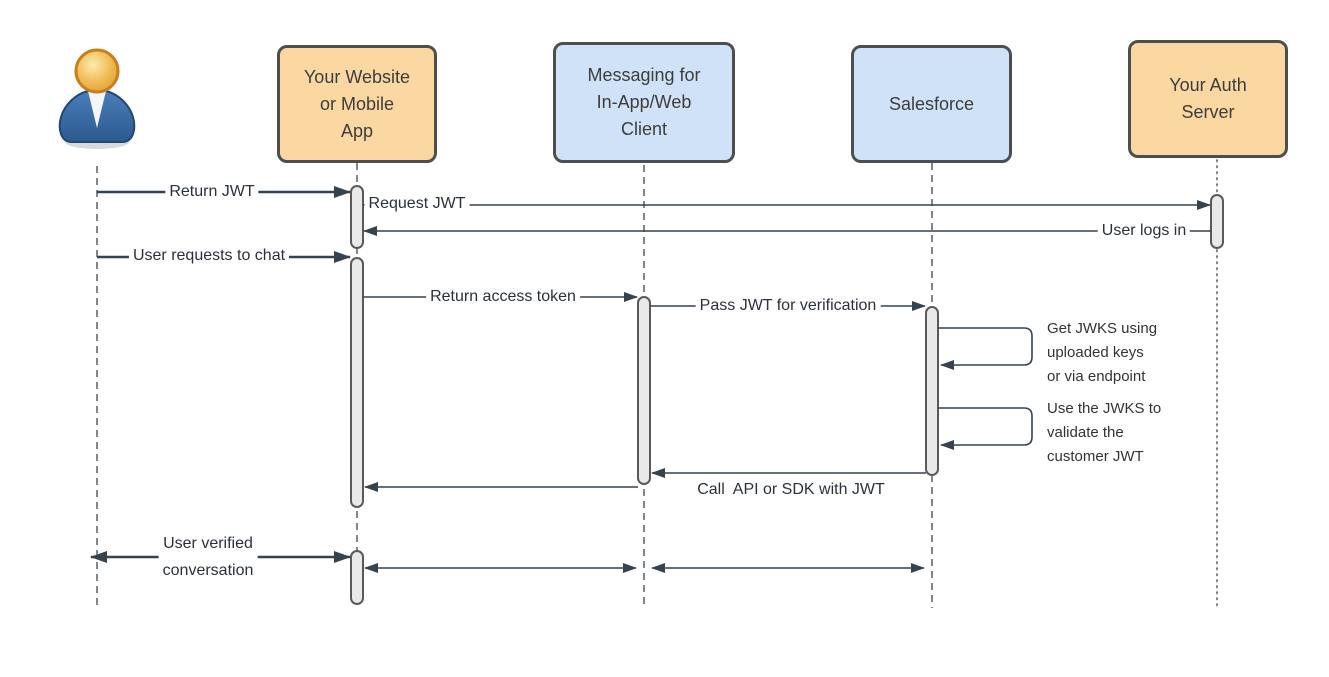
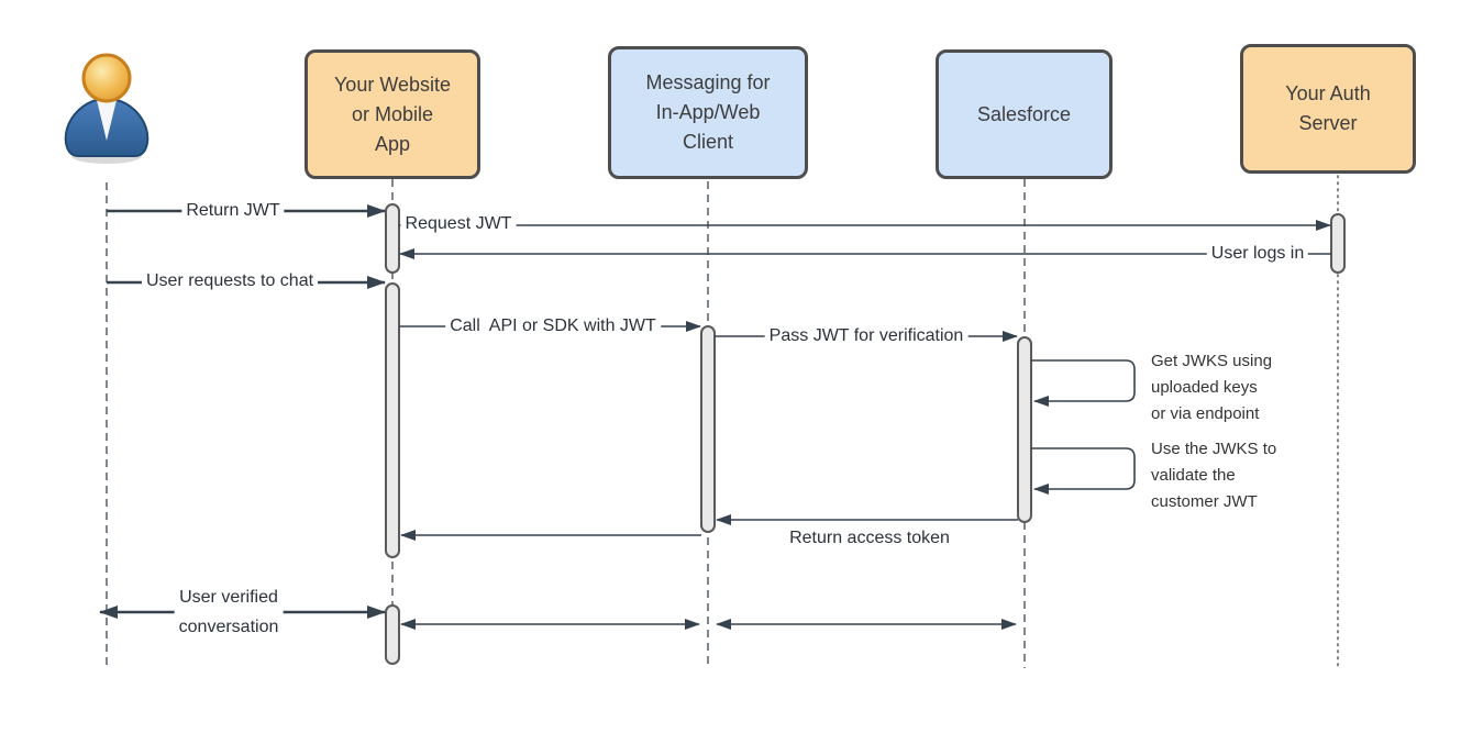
  Your Website
  or Mobile
  App
  Messaging for
  In-App/Web
  Client
  Salesforce
  Your Auth
  Server
  Return JWT
  Request JWT
  User logs in
  User requests to chat
- Return access token
+ Call API or SDK with JWT
  Pass JWT for verification
  Get JWKS using
  uploaded keys
  or via endpoint
  Use the JWKS to
  validate the
  customer JWT
- Call API or SDK with JWT
+ Return access token
  User verified
  conversation
